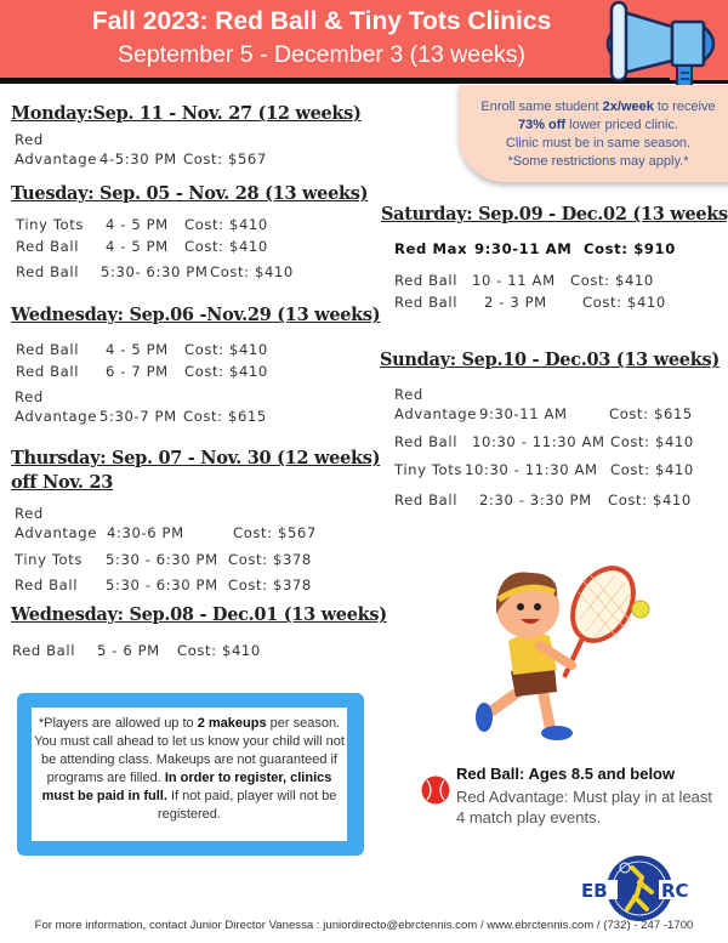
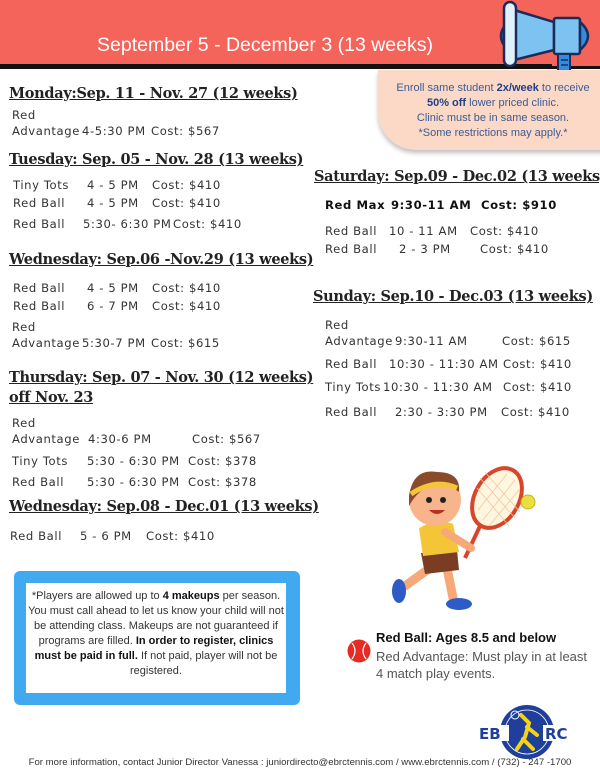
- Fall 2023: Red Ball & Tiny Tots Clinics
  September 5 - December 3 (13 weeks)
  Enroll same student 2x/week to receive
- 73% off lower priced clinic.
+ 50% off lower priced clinic.
  Clinic must be in same season.
  *Some restrictions may apply.*
  Monday:Sep. 11 - Nov. 27 (12 weeks)
  Red
  Advantage
  4-5:30 PM
  Cost: $567
  Tuesday: Sep. 05 - Nov. 28 (13 weeks)
  Tiny Tots
  4 - 5 PM
  Cost: $410
  Red Ball
  4 - 5 PM
  Cost: $410
  Red Ball
  5:30- 6:30 PM
  Cost: $410
  Wednesday: Sep.06 -Nov.29 (13 weeks)
  Red Ball
  4 - 5 PM
  Cost: $410
  Red Ball
  6 - 7 PM
  Cost: $410
  Red
  Advantage
  5:30-7 PM
  Cost: $615
  Thursday: Sep. 07 - Nov. 30 (12 weeks)
  off Nov. 23
  Red
  Advantage
  4:30-6 PM
  Cost: $567
  Tiny Tots
  5:30 - 6:30 PM
  Cost: $378
  Red Ball
  5:30 - 6:30 PM
  Cost: $378
  Wednesday: Sep.08 - Dec.01 (13 weeks)
  Red Ball
  5 - 6 PM
  Cost: $410
  Saturday: Sep.09 - Dec.02 (13 weeks
  Red Max
  9:30-11 AM
  Cost: $910
  Red Ball
  10 - 11 AM
  Cost: $410
  Red Ball
  2 - 3 PM
  Cost: $410
  Sunday: Sep.10 - Dec.03 (13 weeks)
  Red
  Advantage
  9:30-11 AM
  Cost: $615
  Red Ball
  10:30 - 11:30 AM
  Cost: $410
  Tiny Tots
  10:30 - 11:30 AM
  Cost: $410
  Red Ball
  2:30 - 3:30 PM
  Cost: $410
  Red Ball: Ages 8.5 and below
  Red Advantage: Must play in at least 4 match play events.
- *Players are allowed up to 2 makeups per season. You must call ahead to let us know your child will not be attending class. Makeups are not guaranteed if programs are filled. In order to register, clinics must be paid in full. If not paid, player will not be registered.
+ *Players are allowed up to 4 makeups per season. You must call ahead to let us know your child will not be attending class. Makeups are not guaranteed if programs are filled. In order to register, clinics must be paid in full. If not paid, player will not be registered.
  EB
  RC
  For more information, contact Junior Director Vanessa : juniordirecto@ebrctennis.com / www.ebrctennis.com / (732) - 247 -1700
